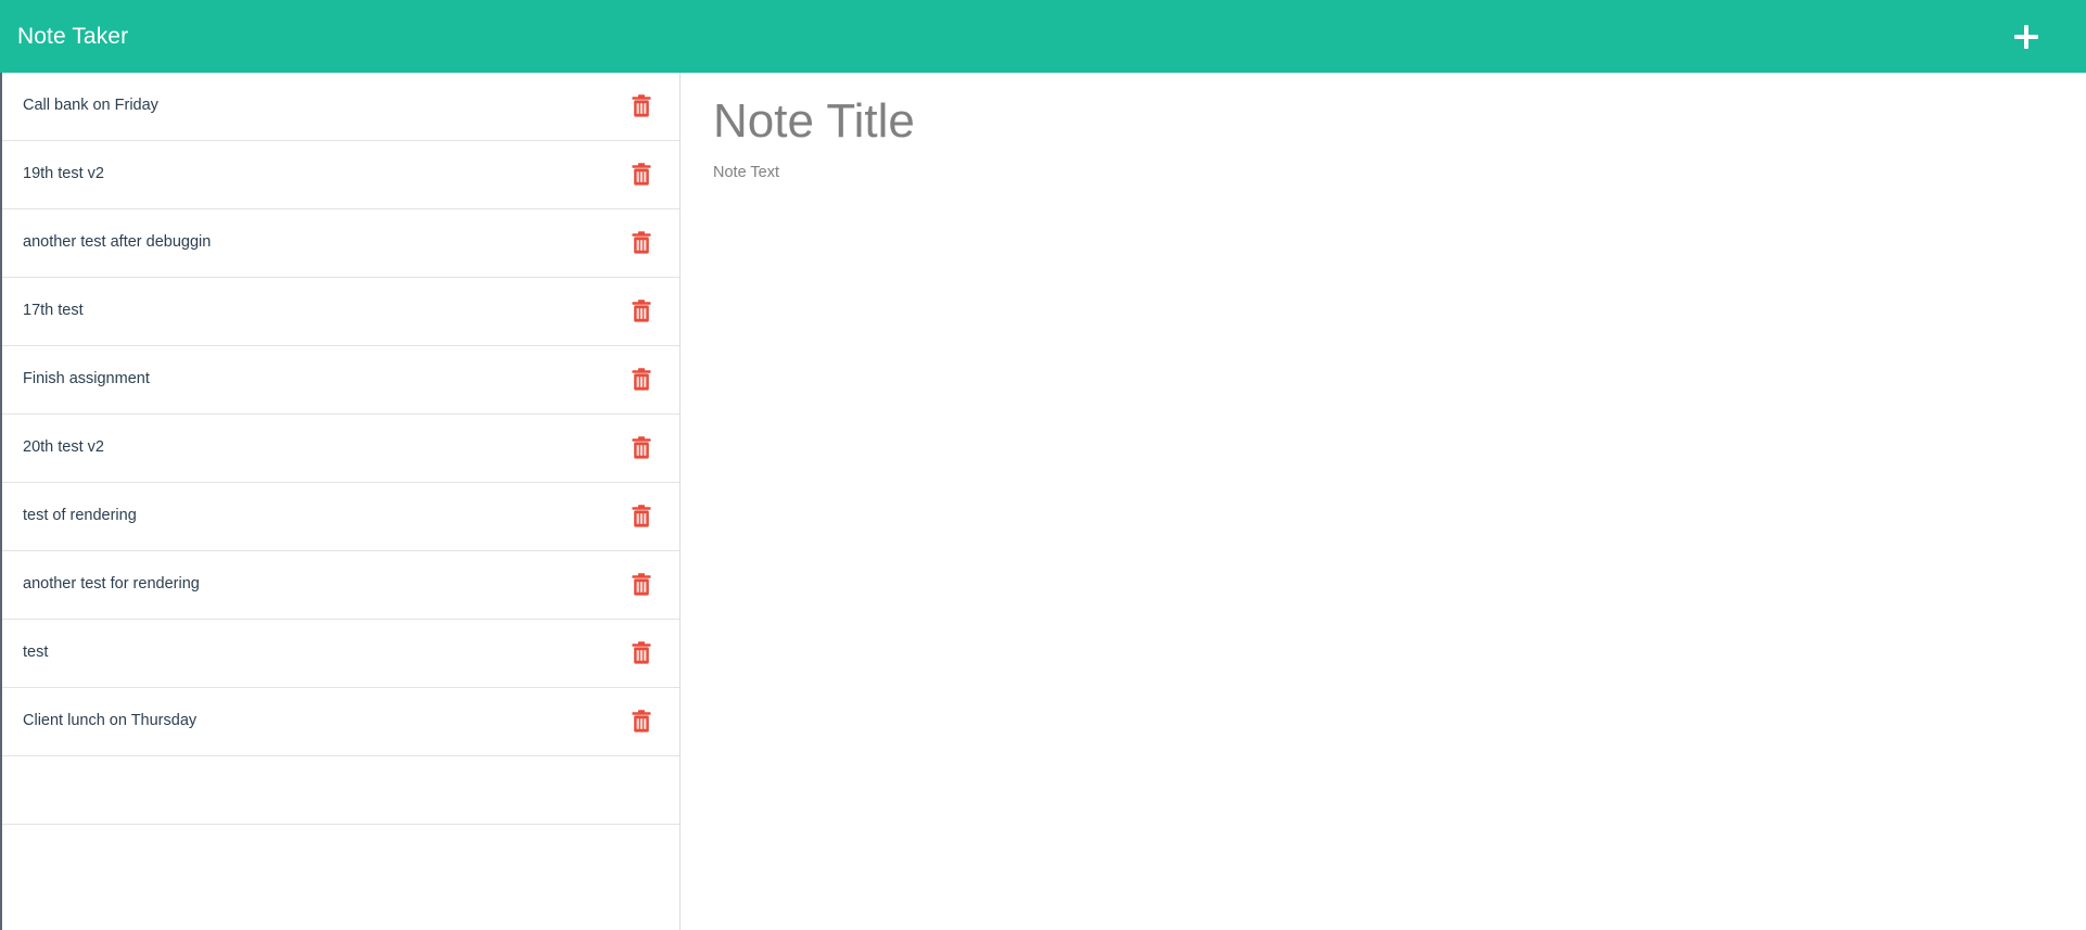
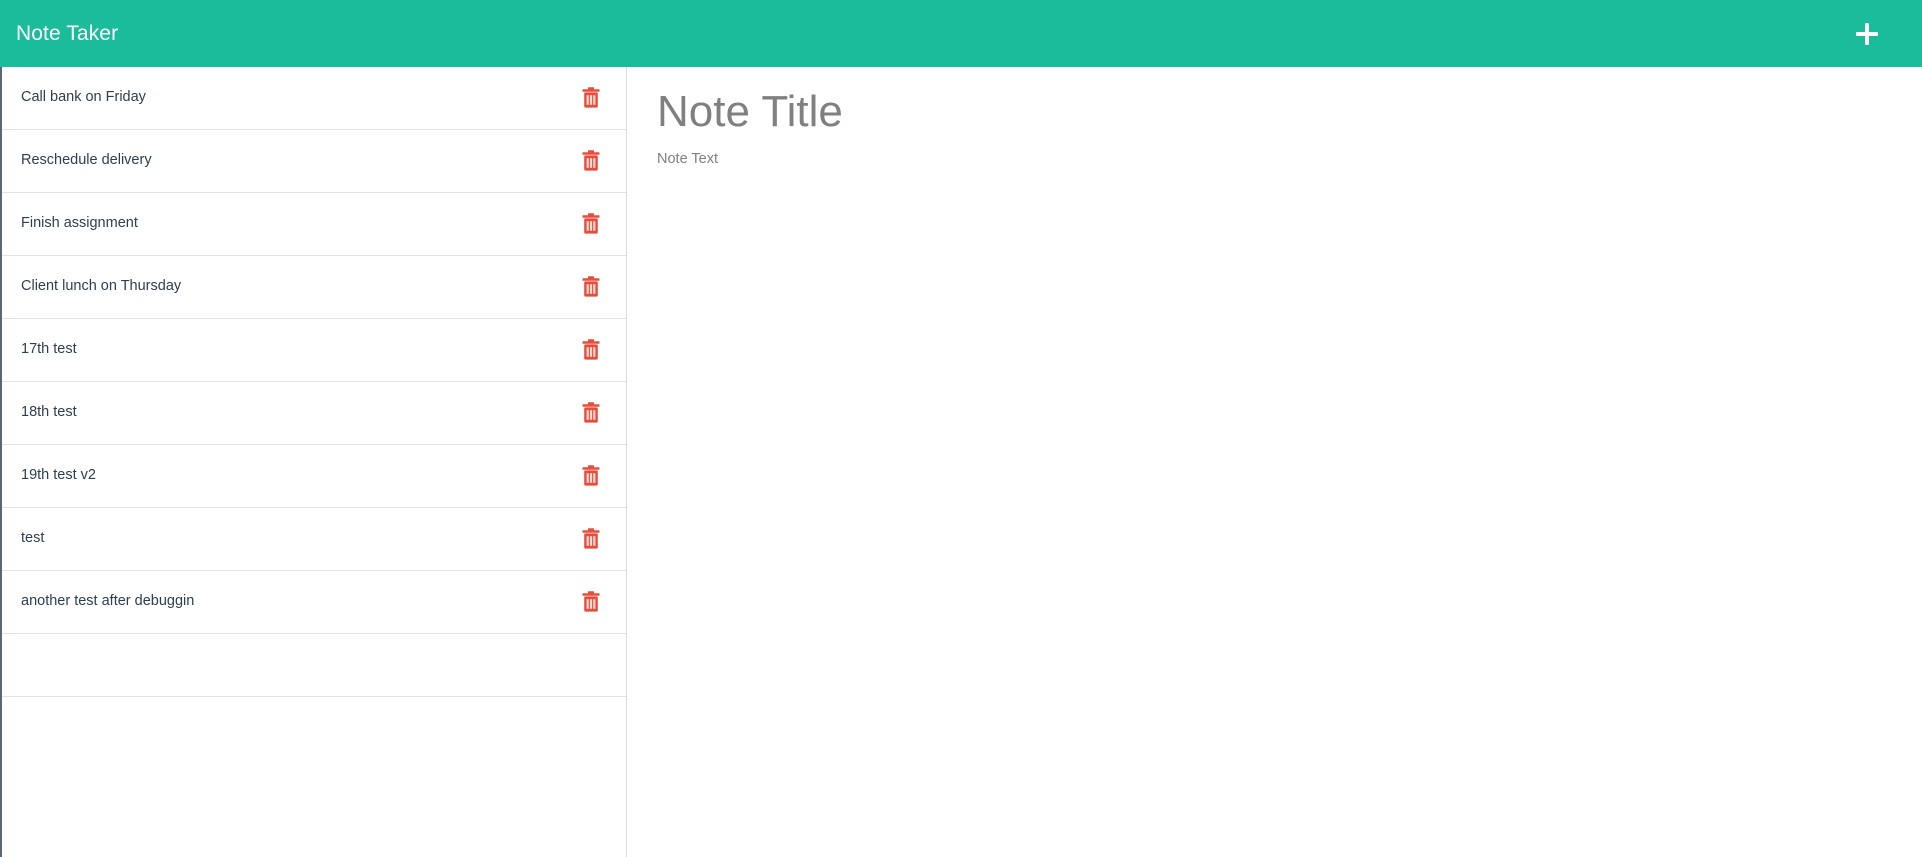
  Note Taker
  Call bank on Friday
+ Reschedule delivery
- 19th test v2
+ Finish assignment
- another test after debuggin
+ Client lunch on Thursday
  17th test
+ 18th test
- Finish assignment
+ 19th test v2
- 20th test v2
- test of rendering
- another test for rendering
  test
- Client lunch on Thursday
+ another test after debuggin
  Note Title
  Note Text
